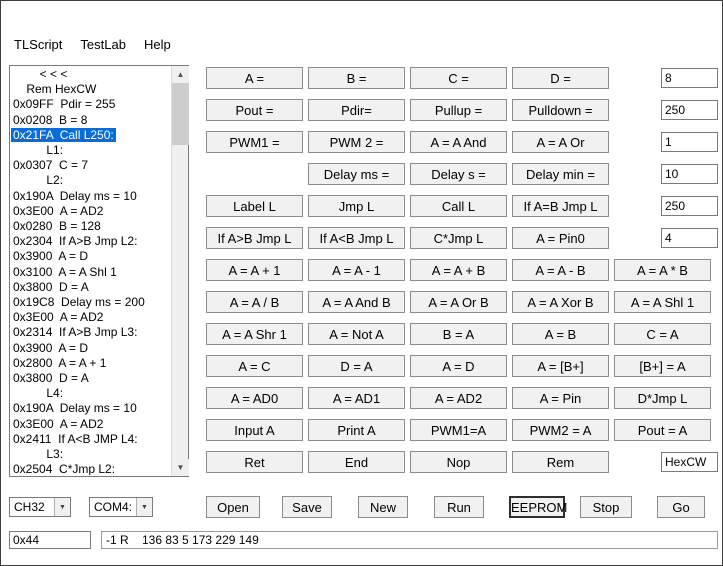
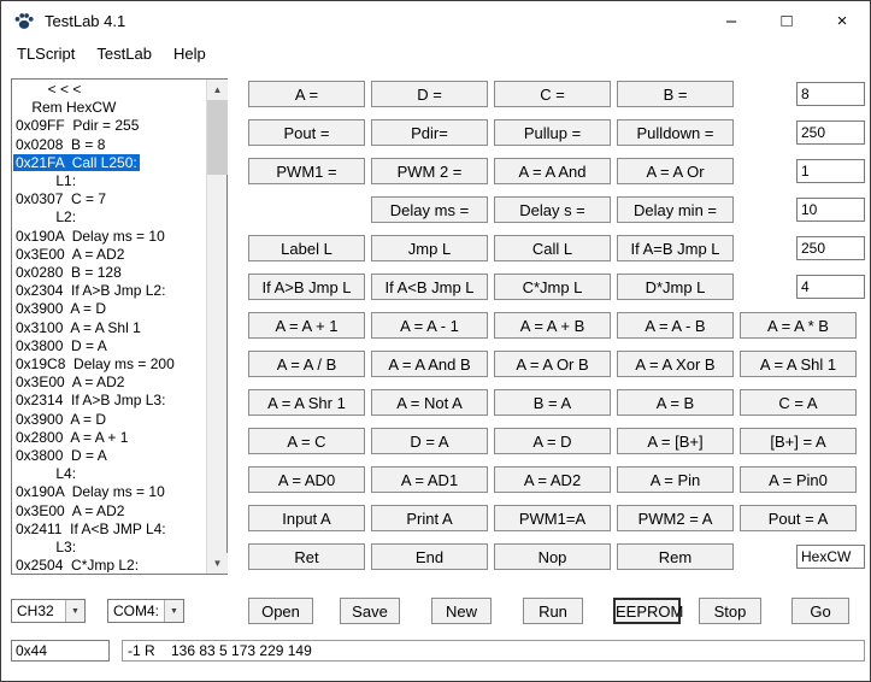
+ TestLab 4.1
+ –
+ □
+ ×
  TLScript
  TestLab
  Help
  < < <
  Rem HexCW
  0x09FF Pdir = 255
  0x0208 B = 8
  0x21FA Call L250:
  L1:
  0x0307 C = 7
  L2:
  0x190A Delay ms = 10
  0x3E00 A = AD2
  0x0280 B = 128
  0x2304 If A>B Jmp L2:
  0x3900 A = D
  0x3100 A = A Shl 1
  0x3800 D = A
  0x19C8 Delay ms = 200
  0x3E00 A = AD2
  0x2314 If A>B Jmp L3:
  0x3900 A = D
  0x2800 A = A + 1
  0x3800 D = A
  L4:
  0x190A Delay ms = 10
  0x3E00 A = AD2
  0x2411 If A<B JMP L4:
  L3:
  0x2504 C*Jmp L2:
  ▲
  ▼
  A =
- B =
+ D =
  C =
- D =
+ B =
  8
  Pout =
  Pdir=
  Pullup =
  Pulldown =
  250
  PWM1 =
  PWM 2 =
  A = A And
  A = A Or
  1
  Delay ms =
  Delay s =
  Delay min =
  10
  Label L
  Jmp L
  Call L
  If A=B Jmp L
  250
  If A>B Jmp L
  If A<B Jmp L
  C*Jmp L
- A = Pin0
+ D*Jmp L
  4
  A = A + 1
  A = A - 1
  A = A + B
  A = A - B
  A = A * B
  A = A / B
  A = A And B
  A = A Or B
  A = A Xor B
  A = A Shl 1
  A = A Shr 1
  A = Not A
  B = A
  A = B
  C = A
  A = C
  D = A
  A = D
  A = [B+]
  [B+] = A
  A = AD0
  A = AD1
  A = AD2
  A = Pin
- D*Jmp L
+ A = Pin0
  Input A
  Print A
  PWM1=A
  PWM2 = A
  Pout = A
  Ret
  End
  Nop
  Rem
  HexCW
  CH32
  COM4:
  Open
  Save
  New
  Run
  EEPROM
  Stop
  Go
  0x44
  -1 R 136 83 5 173 229 149
